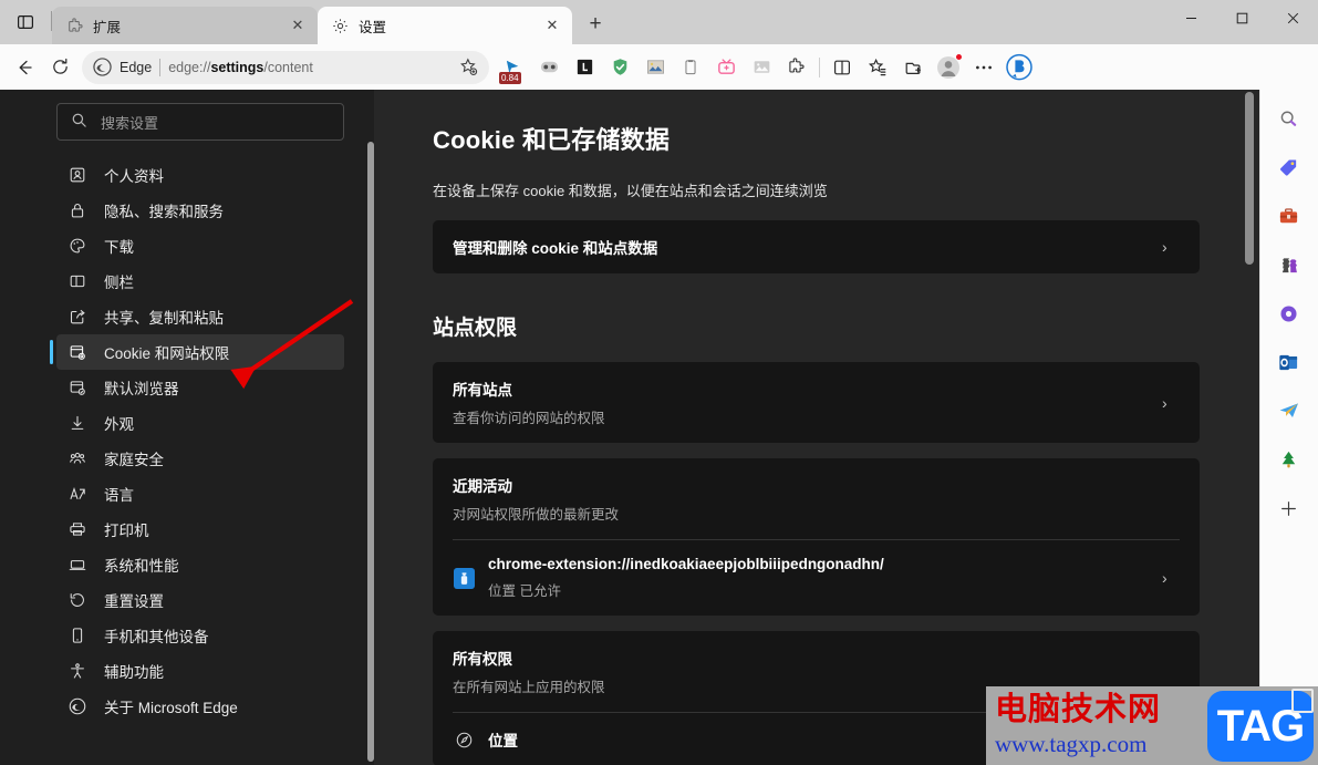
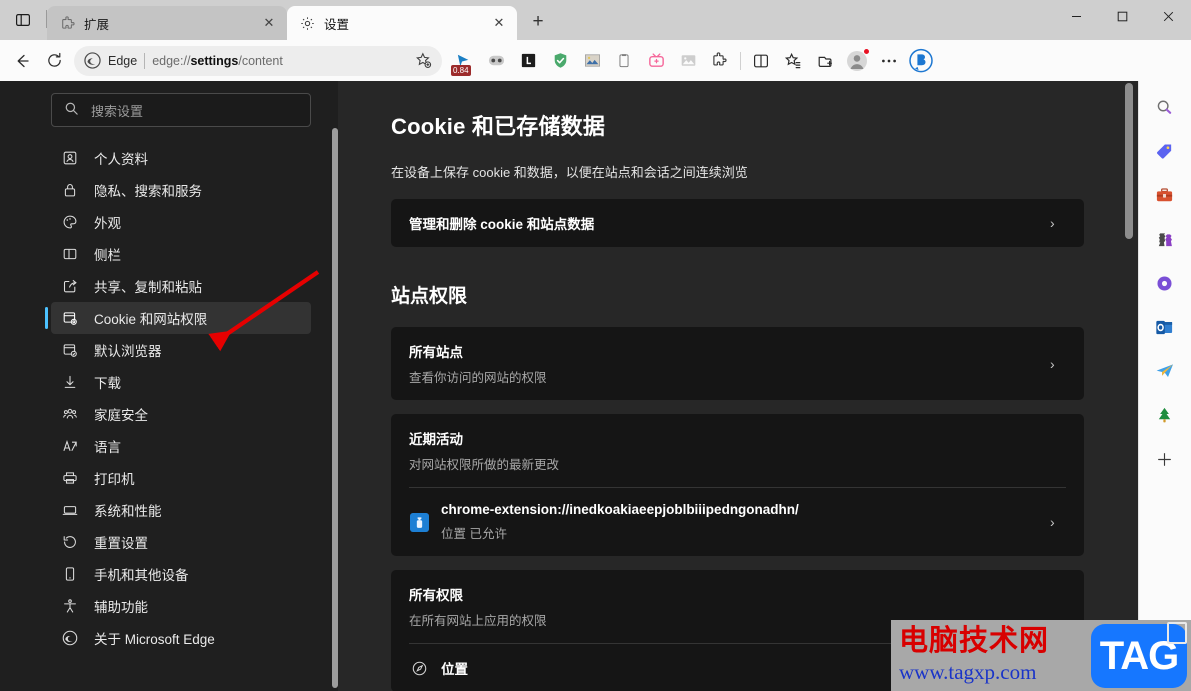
  扩展
  ✕
  设置
  ✕
  +
  Edge
  edge://settings/content
  0.84
  搜索设置
  个人资料
  隐私、搜索和服务
- 下载
+ 外观
  侧栏
  共享、复制和粘贴
  Cookie 和网站权限
  默认浏览器
- 外观
+ 下载
  家庭安全
  语言
  打印机
  系统和性能
  重置设置
  手机和其他设备
  辅助功能
  关于 Microsoft Edge
  Cookie 和已存储数据
  在设备上保存 cookie 和数据，以便在站点和会话之间连续浏览
  管理和删除 cookie 和站点数据
  ›
  站点权限
  所有站点
  查看你访问的网站的权限
  ›
  近期活动
  对网站权限所做的最新更改
  chrome-extension://inedkoakiaeepjoblbiiipedngonadhn/
  位置 已允许
  ›
  所有权限
  在所有网站上应用的权限
  位置
  电脑技术网
  www.tagxp.com
  TAG
